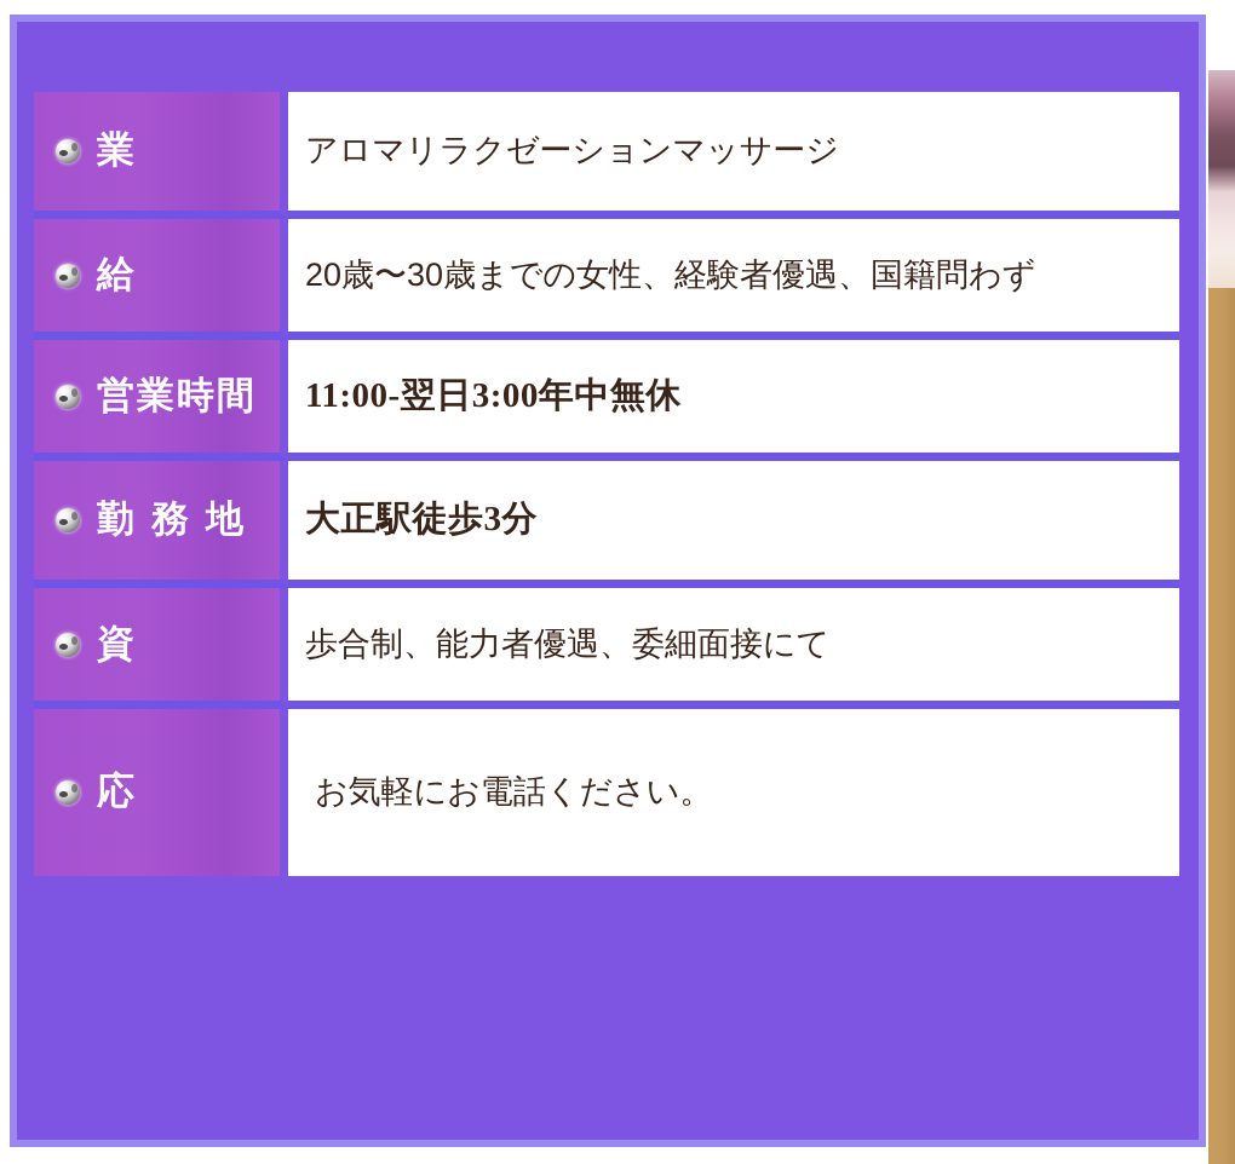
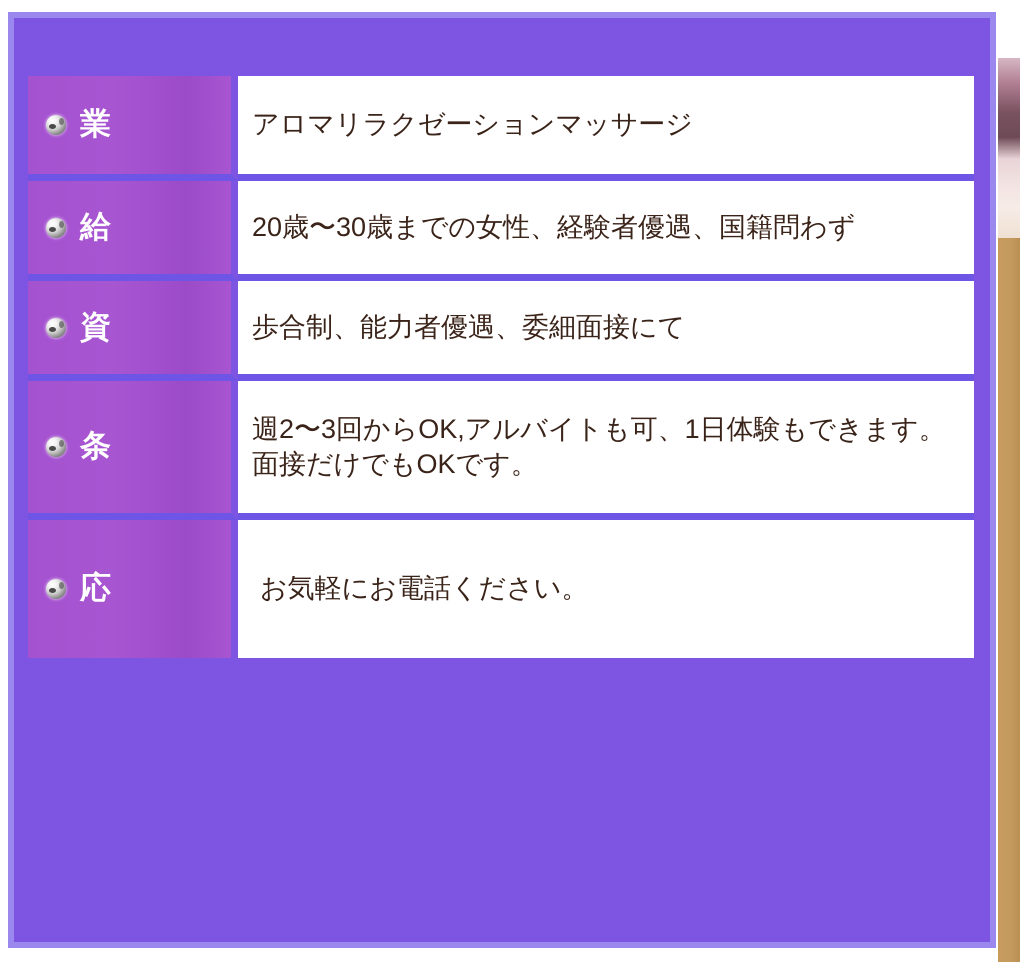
  業 種	アロマリラクゼーションマッサージ
  給 与	20歳〜30歳までの女性、経験者優遇、国籍問わず
- 営業時間	11:00-翌日3:00年中無休
- 勤務地	大正駅徒歩3分
  資 格	歩合制、能力者優遇、委細面接にて
+ 条 件	週2〜3回からOK,アルバイトも可、1日体験もできます。 面接だけでもOKです。
  応 募	お気軽にお電話ください。
